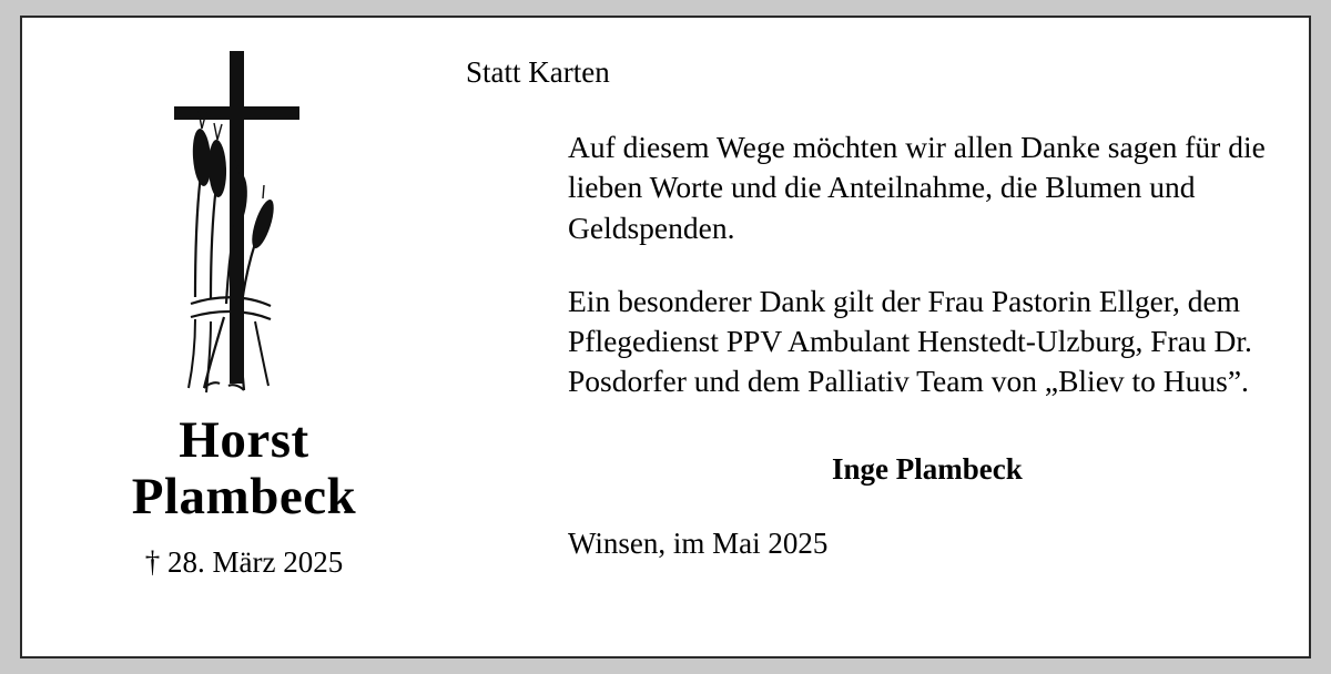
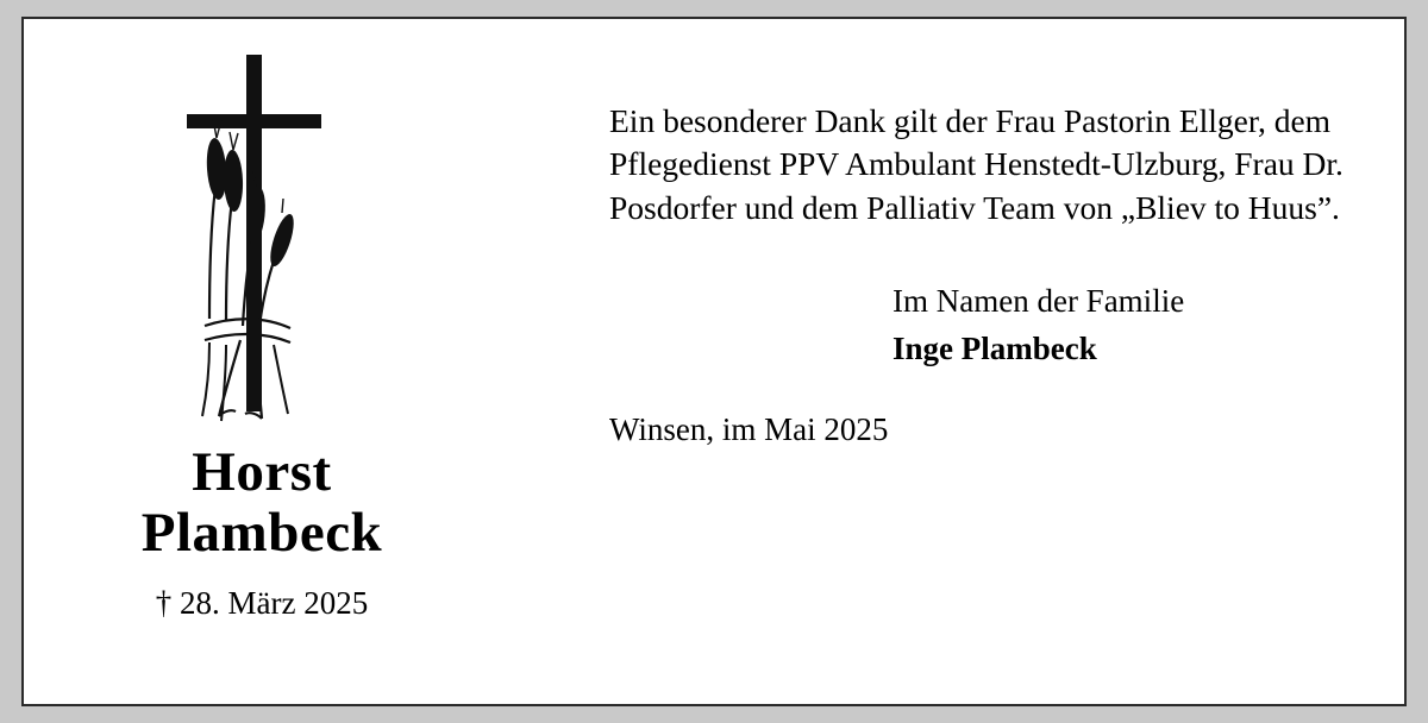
  Horst
  Plambeck
  † 28. März 2025
- Statt Karten
- Auf diesem Wege möchten wir allen Danke sagen für die lieben Worte und die Anteilnahme, die Blumen und Geldspenden.
  Ein besonderer Dank gilt der Frau Pastorin Ellger, dem Pflegedienst PPV Ambulant Henstedt-Ulzburg, Frau Dr. Posdorfer und dem Palliativ Team von „Bliev to Huus”.
+ Im Namen der Familie
  Inge Plambeck
  Winsen, im Mai 2025
